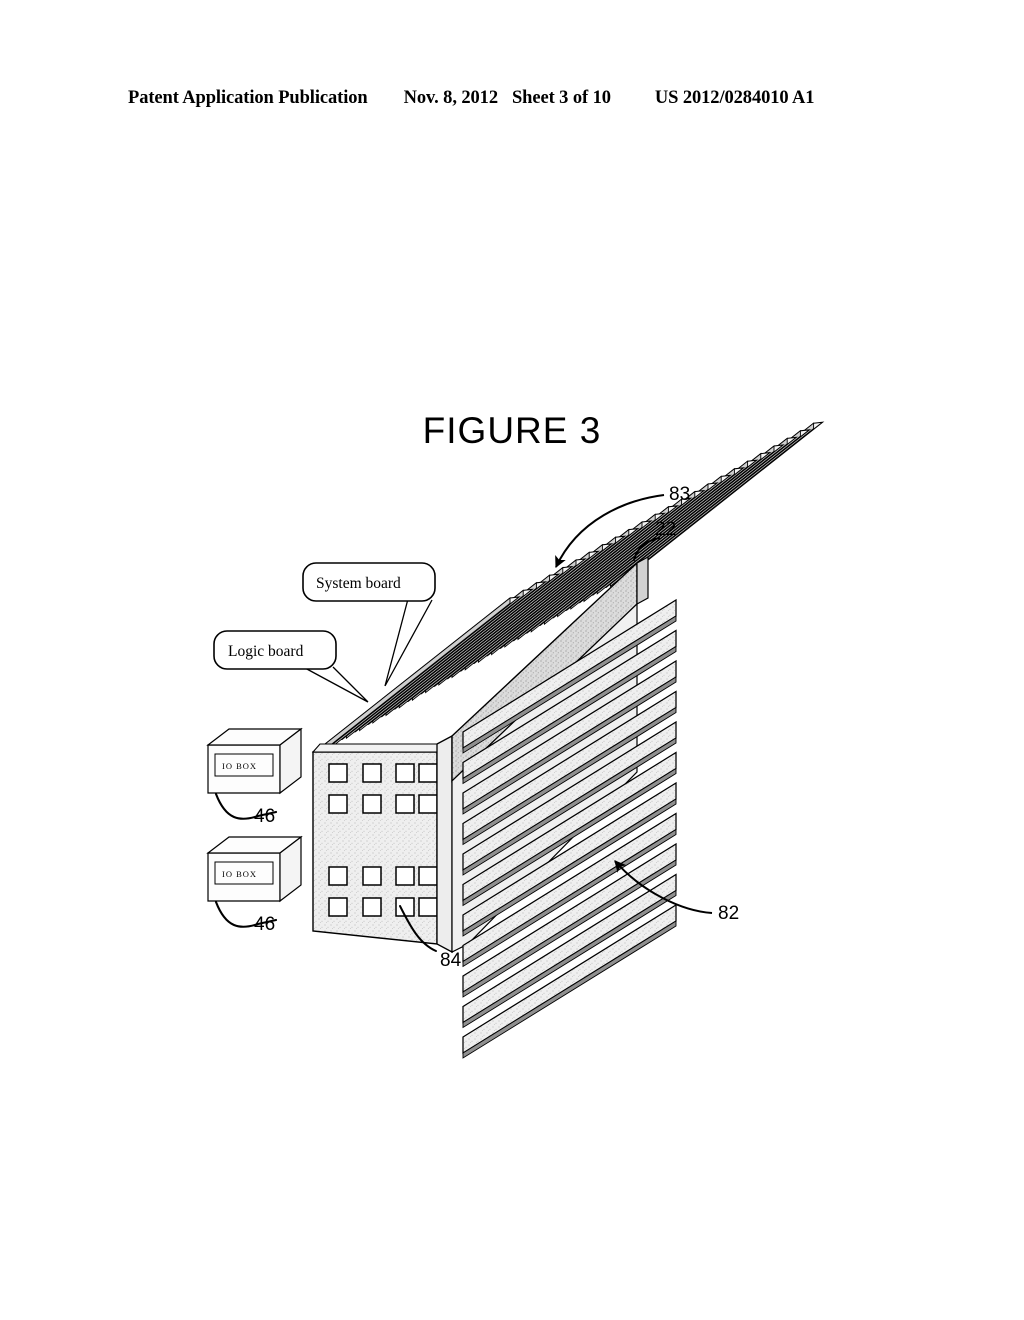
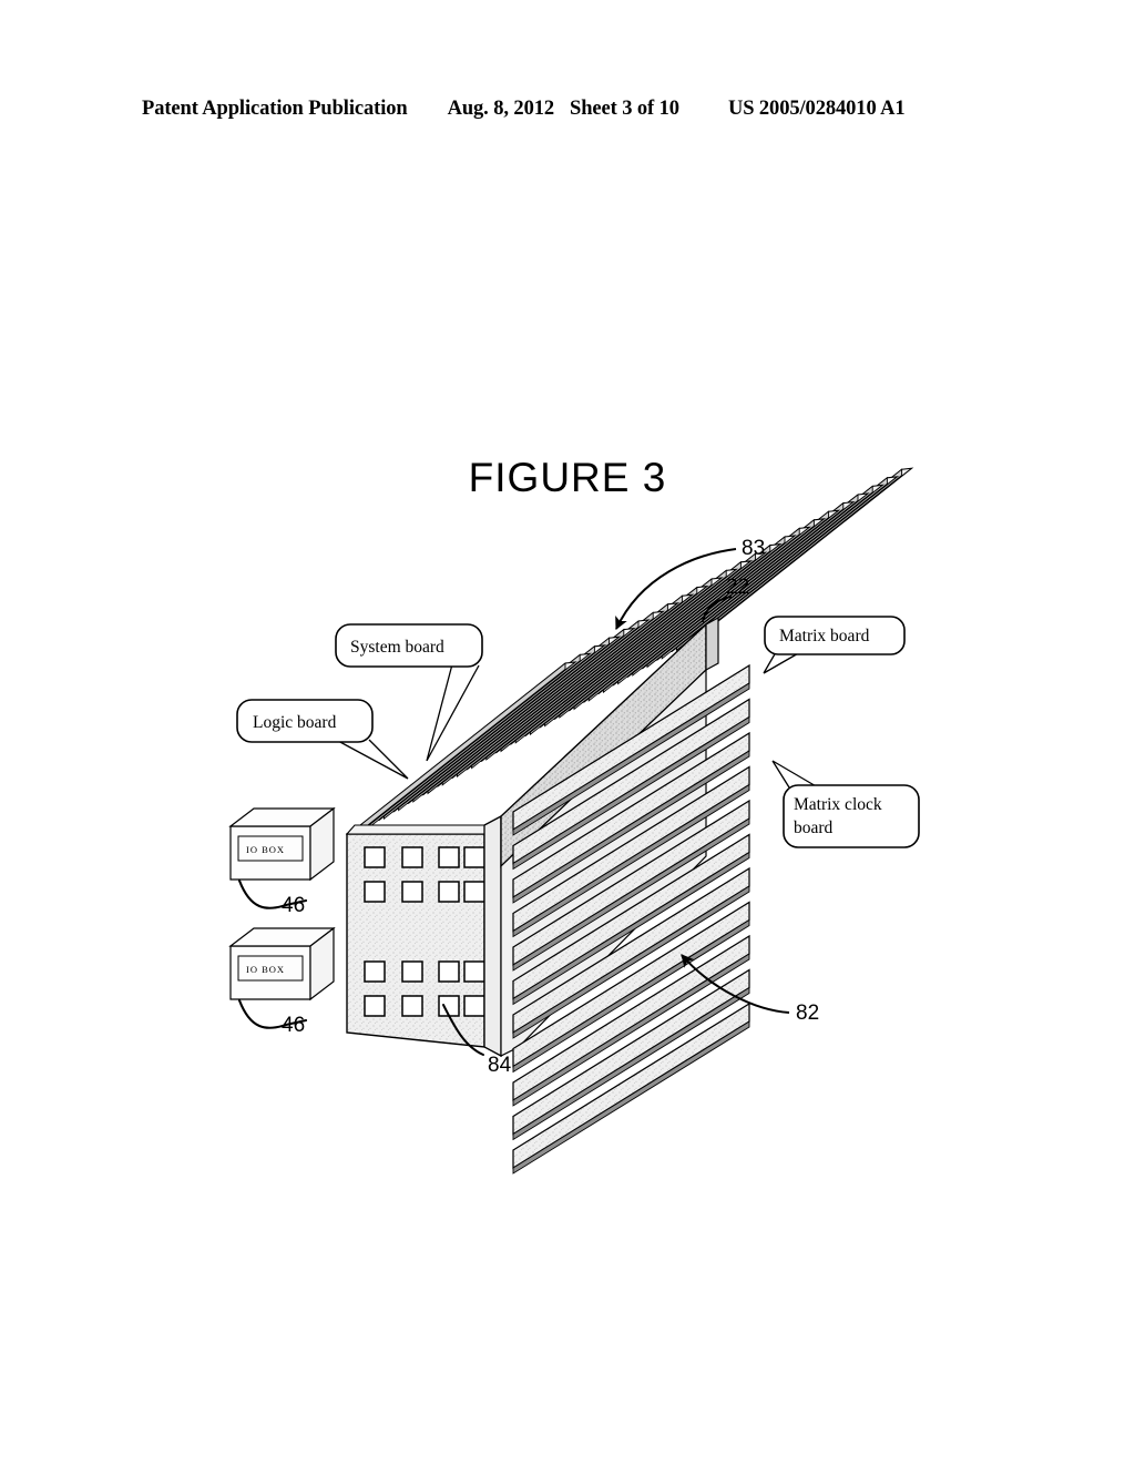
  Patent Application Publication
- Nov. 8, 2012
+ Aug. 8, 2012
  Sheet 3 of 10
- US 2012/0284010 A1
+ US 2005/0284010 A1
  FIGURE 3
  IO BOX
  46
  IO BOX
  46
  System board
  Logic board
+ Matrix board
+ Matrix clock
+ board
  83
  22
  82
  84
